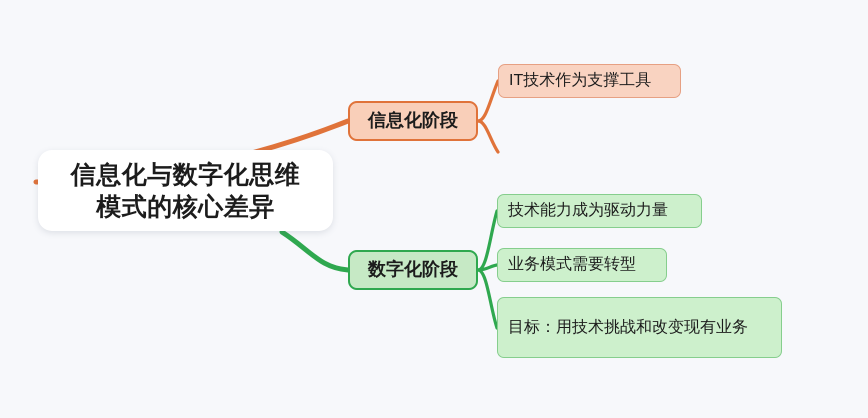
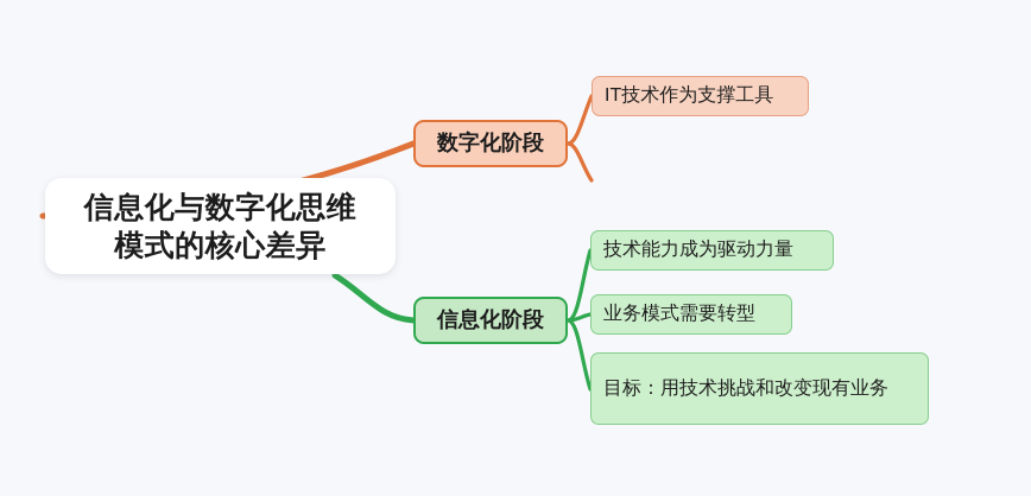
  信息化与数字化思维
  模式的核心差异
- 信息化阶段
+ 数字化阶段
  IT技术作为支撑工具
- 数字化阶段
+ 信息化阶段
  技术能力成为驱动力量
  业务模式需要转型
  目标：用技术挑战和改变现有业务
